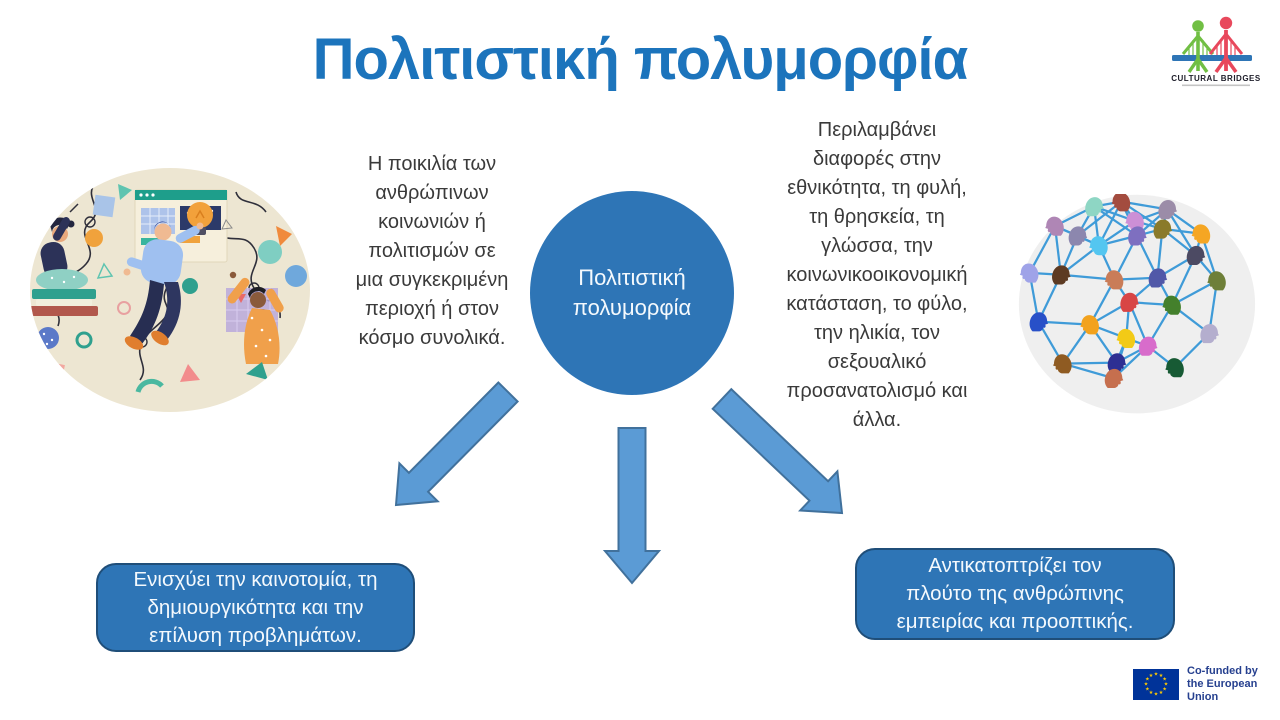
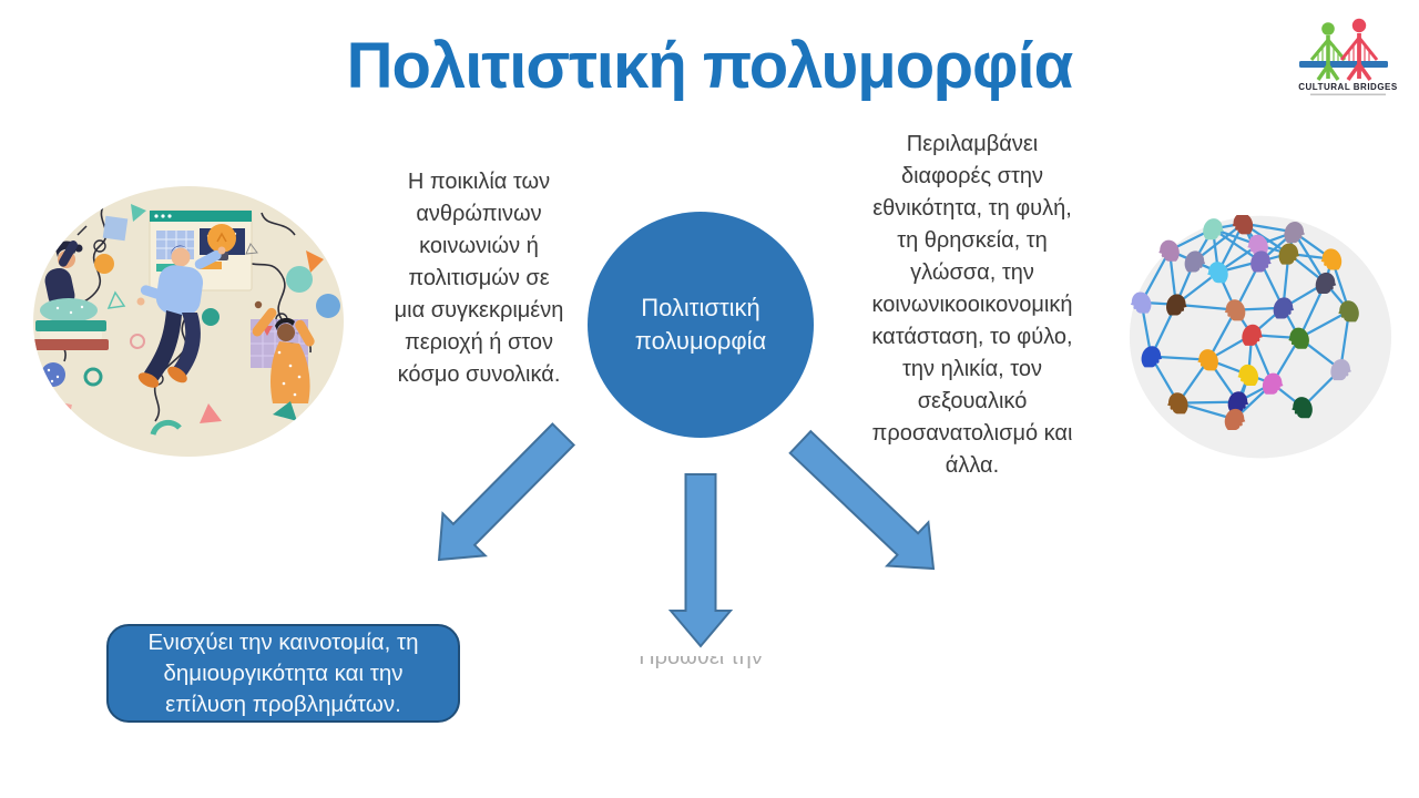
  Πολιτιστική πολυμορφία
  CULTURAL BRIDGES
  Η ποικιλία των
  ανθρώπινων
  κοινωνιών ή
  πολιτισμών σε
  μια συγκεκριμένη
  περιοχή ή στον
  κόσμο συνολικά.
  Πολιτιστική
  πολυμορφία
  Περιλαμβάνει
  διαφορές στην
  εθνικότητα, τη φυλή,
  τη θρησκεία, τη
  γλώσσα, την
  κοινωνικοοικονομική
  κατάσταση, το φύλο,
  την ηλικία, τον
  σεξουαλικό
  προσανατολισμό και
  άλλα.
+ Προωθεί την
  Ενισχύει την καινοτομία, τη
  δημιουργικότητα και την
  επίλυση προβλημάτων.
- Αντικατοπτρίζει τον
- πλούτο της ανθρώπινης
- εμπειρίας και προοπτικής.
- Co-funded by
- the European Union
